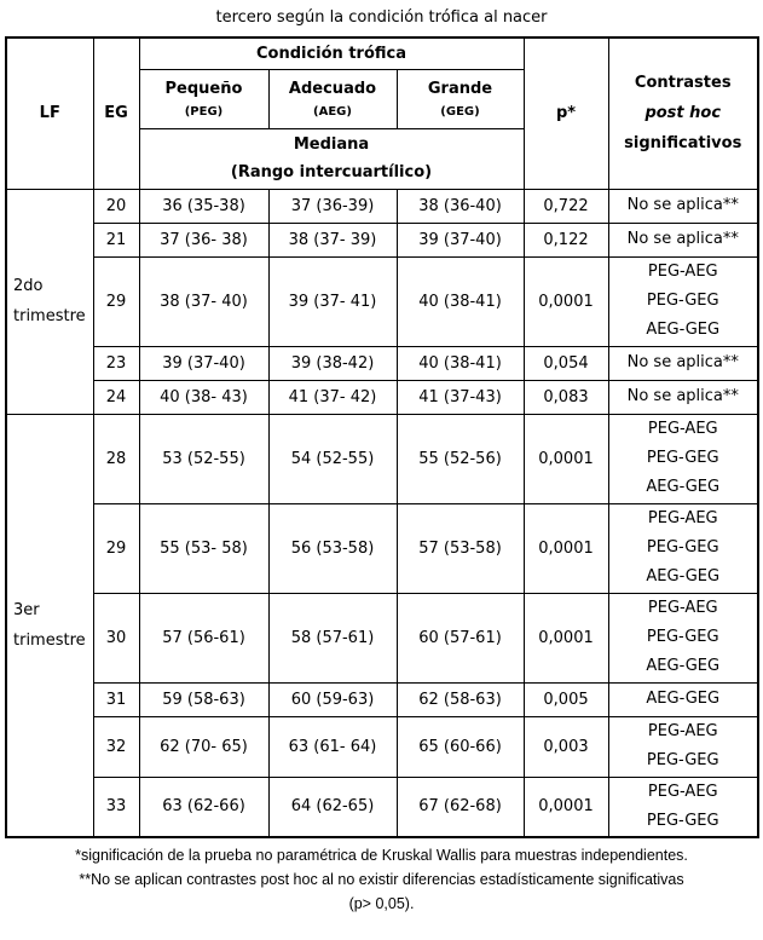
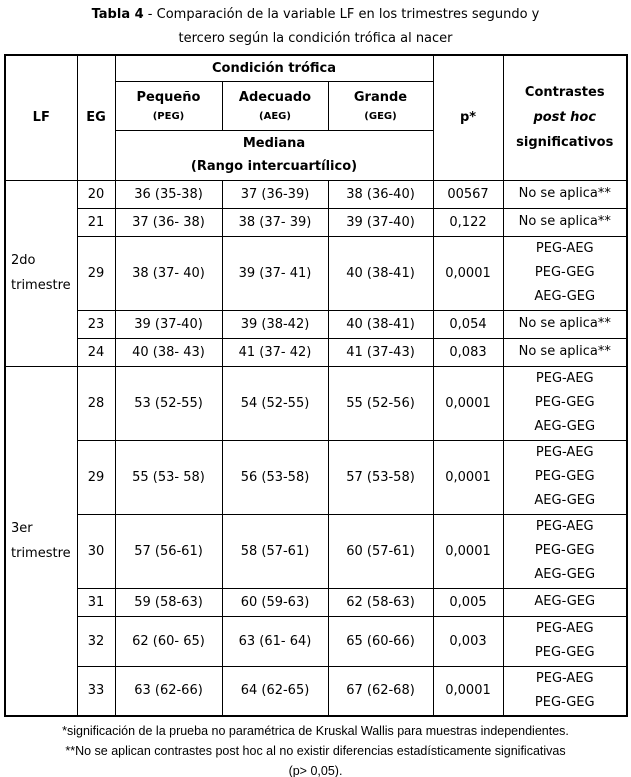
+ Tabla 4 - Comparación de la variable LF en los trimestres segundo y
  tercero según la condición trófica al nacer
  LF	EG	Condición trófica	p*	Contrastes post hoc significativos
  Pequeño (PEG)	Adecuado (AEG)	Grande (GEG)
  Mediana (Rango intercuartílico)
- 2dotrimestre	20	36 (35-38)	37 (36-39)	38 (36-40)	0,722	No se aplica**
+ 2dotrimestre	20	36 (35-38)	37 (36-39)	38 (36-40)	00567	No se aplica**
  21	37 (36- 38)	38 (37- 39)	39 (37-40)	0,122	No se aplica**
  29	38 (37- 40)	39 (37- 41)	40 (38-41)	0,0001	PEG-AEGPEG-GEGAEG-GEG
  23	39 (37-40)	39 (38-42)	40 (38-41)	0,054	No se aplica**
  24	40 (38- 43)	41 (37- 42)	41 (37-43)	0,083	No se aplica**
  3ertrimestre	28	53 (52-55)	54 (52-55)	55 (52-56)	0,0001	PEG-AEGPEG-GEGAEG-GEG
  29	55 (53- 58)	56 (53-58)	57 (53-58)	0,0001	PEG-AEGPEG-GEGAEG-GEG
  30	57 (56-61)	58 (57-61)	60 (57-61)	0,0001	PEG-AEGPEG-GEGAEG-GEG
  31	59 (58-63)	60 (59-63)	62 (58-63)	0,005	AEG-GEG
- 32	62 (70- 65)	63 (61- 64)	65 (60-66)	0,003	PEG-AEGPEG-GEG
+ 32	62 (60- 65)	63 (61- 64)	65 (60-66)	0,003	PEG-AEGPEG-GEG
  33	63 (62-66)	64 (62-65)	67 (62-68)	0,0001	PEG-AEGPEG-GEG
  *significación de la prueba no paramétrica de Kruskal Wallis para muestras independientes.
  **No se aplican contrastes post hoc al no existir diferencias estadísticamente significativas
  (p> 0,05).
